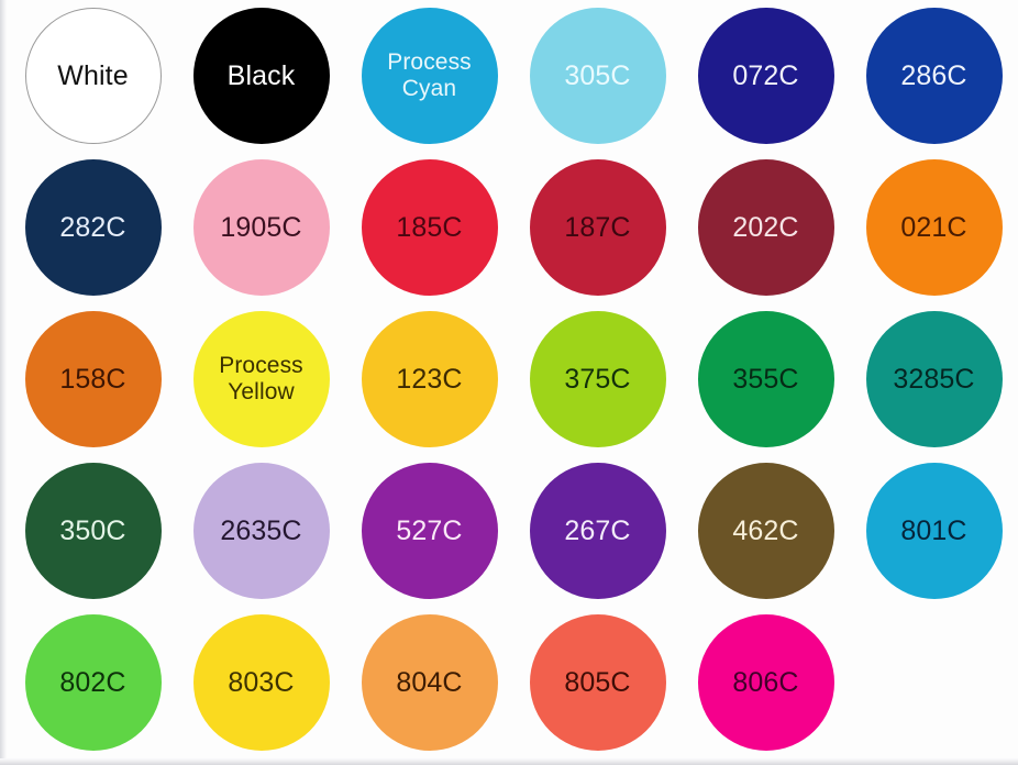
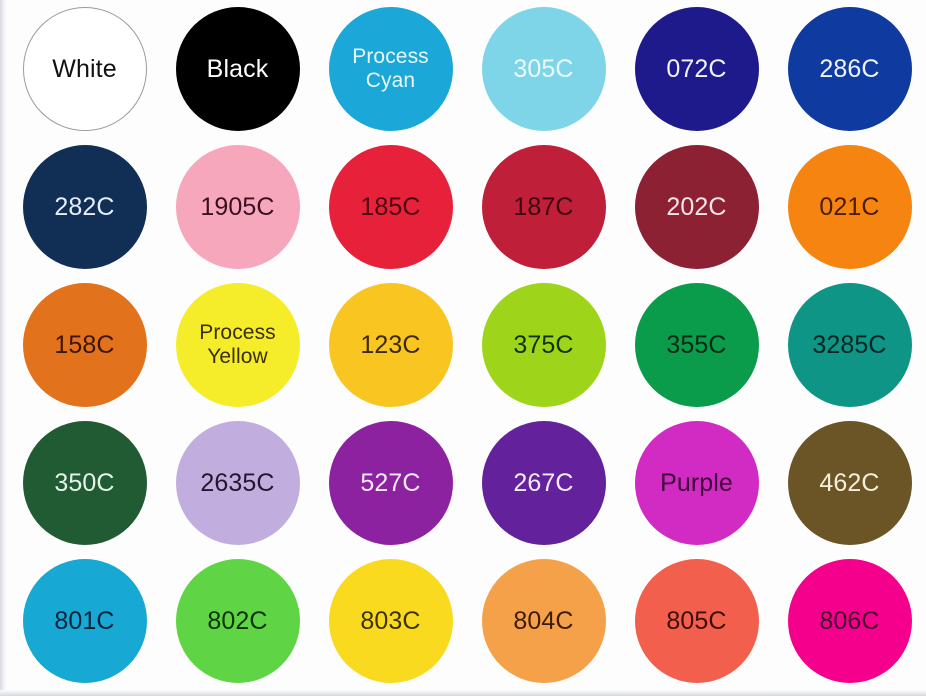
  White
  Black
  Process
  Cyan
  305C
  072C
  286C
  282C
  1905C
  185C
  187C
  202C
  021C
  158C
  Process
  Yellow
  123C
  375C
  355C
  3285C
  350C
  2635C
  527C
  267C
+ Purple
  462C
  801C
  802C
  803C
  804C
  805C
  806C
